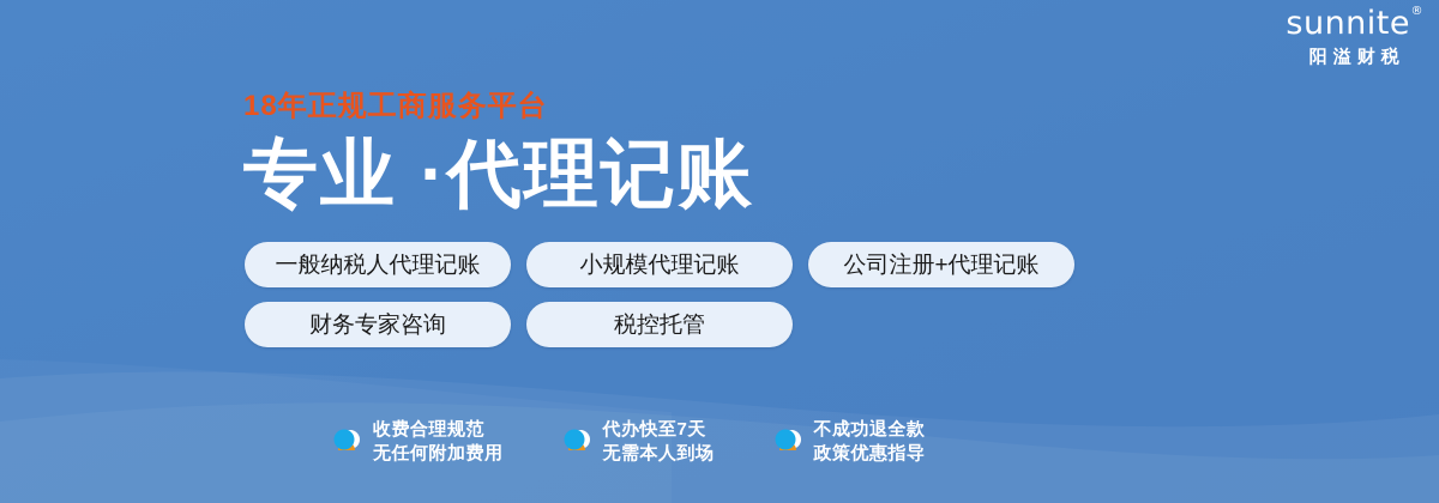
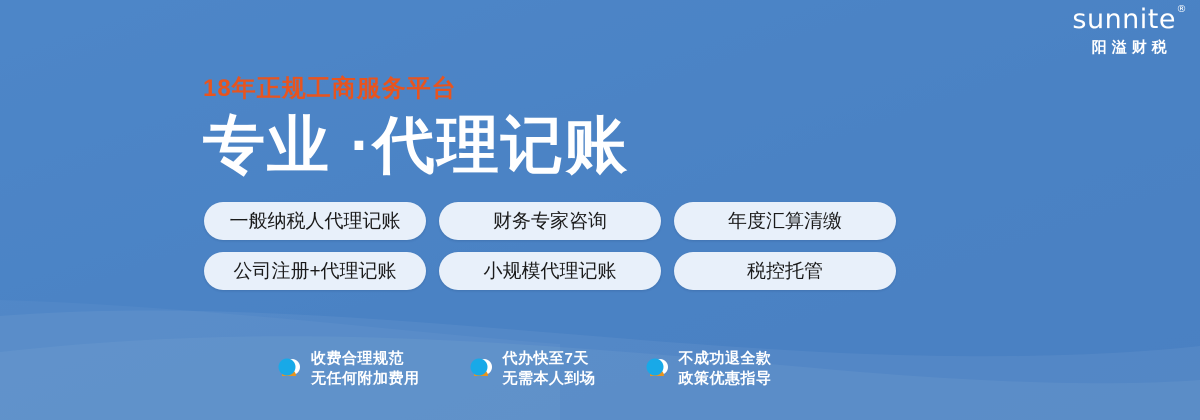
  sunnite
  ®
  阳溢财税
  18年正规工商服务平台
  专业 ·代理记账
  一般纳税人代理记账
- 小规模代理记账
+ 财务专家咨询
+ 年度汇算清缴
  公司注册+代理记账
- 财务专家咨询
+ 小规模代理记账
  税控托管
  收费合理规范
  无任何附加费用
  代办快至7天
  无需本人到场
  不成功退全款
  政策优惠指导
